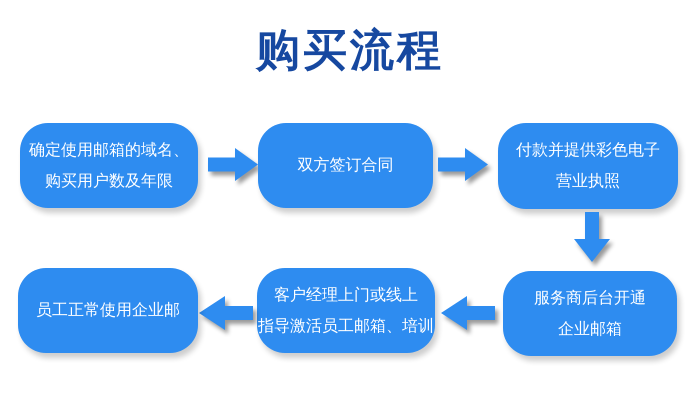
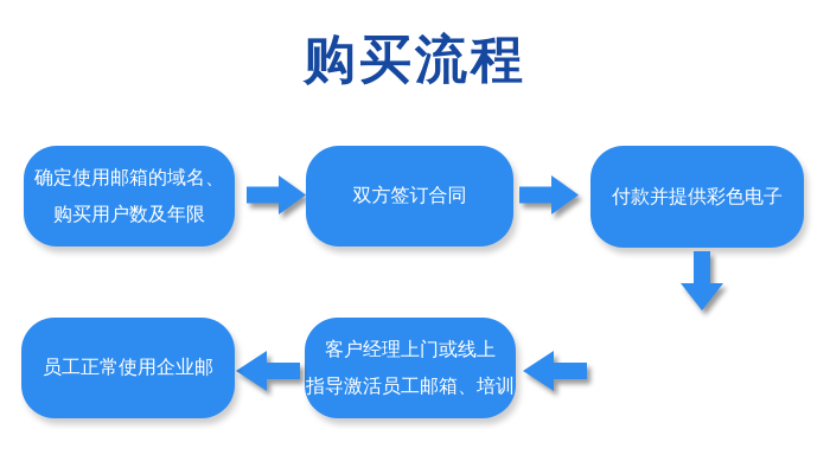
  购买流程
  确定使用邮箱的域名、
  购买用户数及年限
  双方签订合同
  付款并提供彩色电子
- 营业执照
- 服务商后台开通
- 企业邮箱
  客户经理上门或线上
  指导激活员工邮箱、培训
  员工正常使用企业邮
